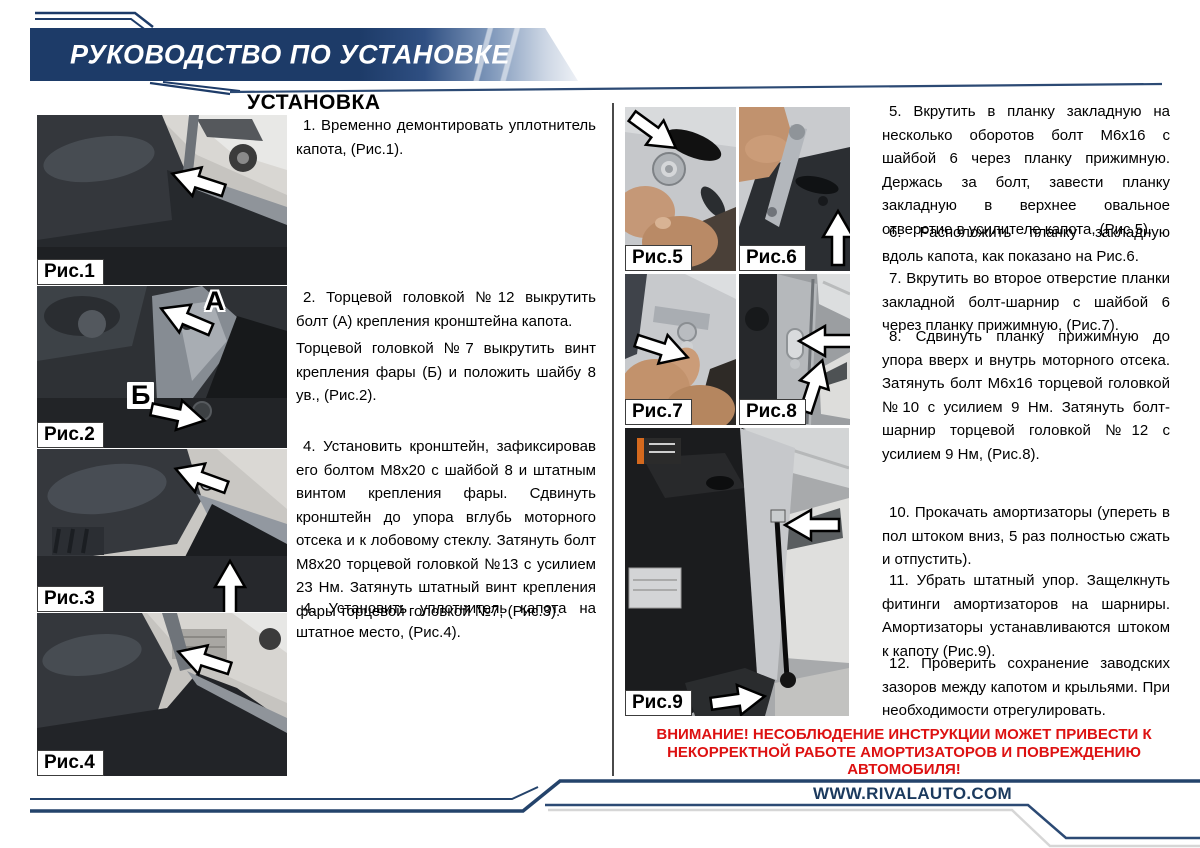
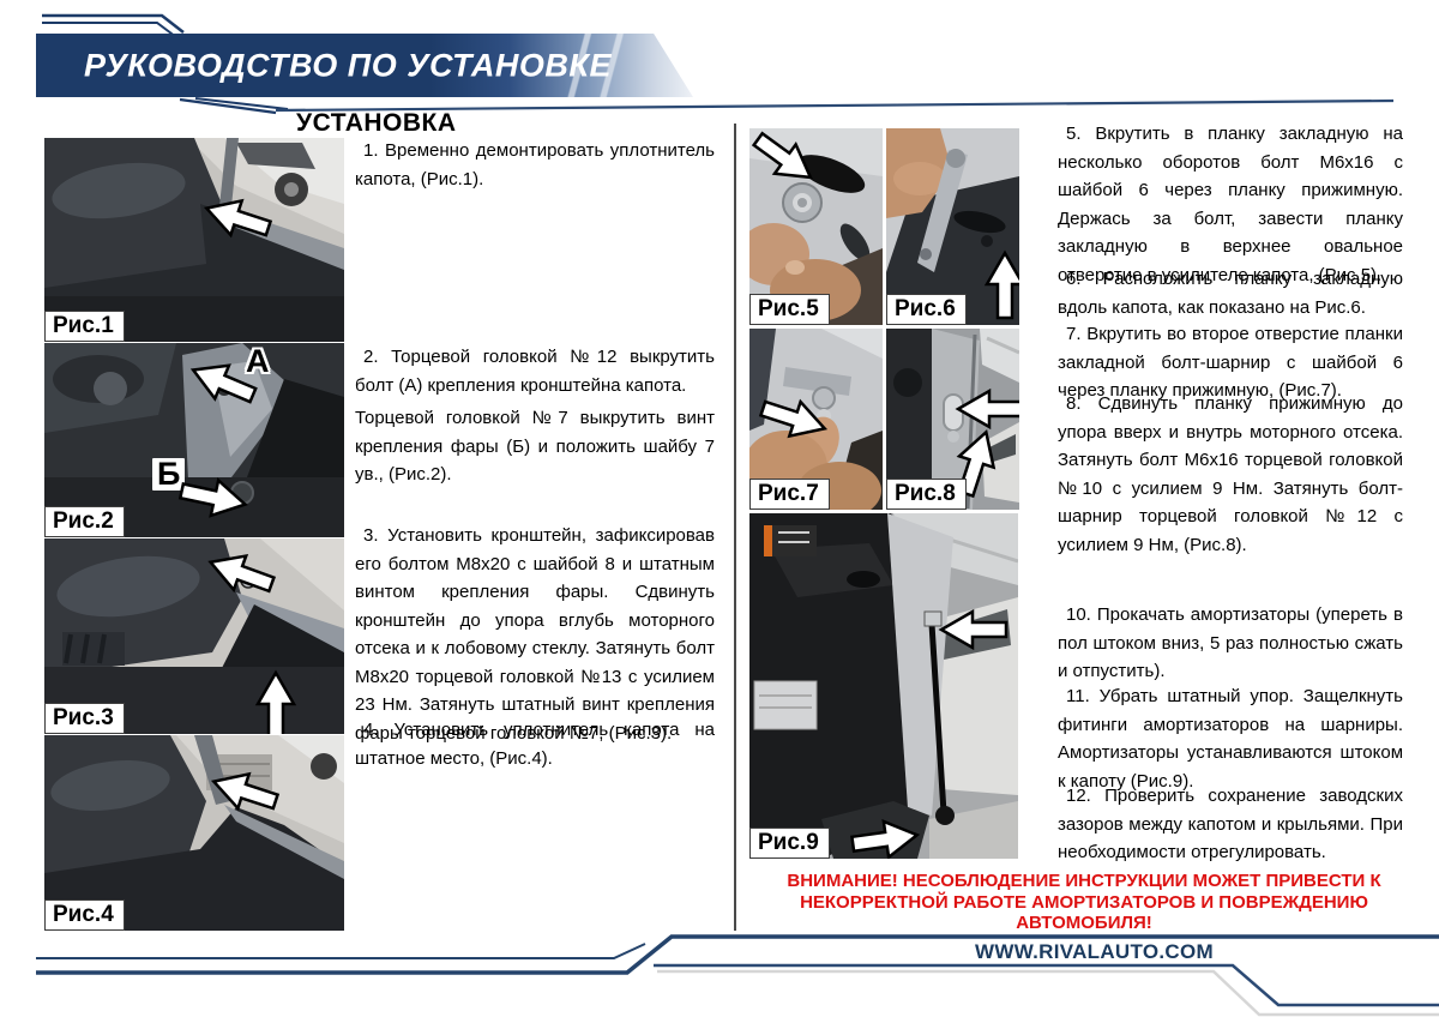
  РУКОВОДСТВО ПО УСТАНОВКЕ
  УСТАНОВКА
  Рис.1
  А
  Б
  Рис.2
  Рис.3
  Рис.4
  Рис.5
  Рис.6
  Рис.7
  Рис.8
  Рис.9
  1. Временно демонтировать уплотнитель капота, (Рис.1).
  2. Торцевой головкой №12 выкрутить болт (А) крепления кронштейна капота.
- Торцевой головкой №7 выкрутить винт крепления фары (Б) и положить шайбу 8 ув., (Рис.2).
+ Торцевой головкой №7 выкрутить винт крепления фары (Б) и положить шайбу 7 ув., (Рис.2).
- 4. Установить кронштейн, зафиксировав его болтом М8х20 с шайбой 8 и штатным винтом крепления фары. Сдвинуть кронштейн до упора вглубь моторного отсека и к лобовому стеклу. Затянуть болт М8х20 торцевой головкой №13 с усилием 23 Нм. Затянуть штатный винт крепления фары торцевой головкой №7, (Рис.3).
+ 3. Установить кронштейн, зафиксировав его болтом М8х20 с шайбой 8 и штатным винтом крепления фары. Сдвинуть кронштейн до упора вглубь моторного отсека и к лобовому стеклу. Затянуть болт М8х20 торцевой головкой №13 с усилием 23 Нм. Затянуть штатный винт крепления фары торцевой головкой №7, (Рис.3).
  4. Установить уплотнитель капота на штатное место, (Рис.4).
  5. Вкрутить в планку закладную на несколько оборотов болт М6х16 с шайбой 6 через планку прижимную. Держась за болт, завести планку закладную в верхнее овальное отверстие в усилителе капота, (Рис.5).
  6. Расположить планку закладную вдоль капота, как показано на Рис.6.
  7. Вкрутить во второе отверстие планки закладной болт-шарнир с шайбой 6 через планку прижимную, (Рис.7).
  8. Сдвинуть планку прижимную до упора вверх и внутрь моторного отсека. Затянуть болт М6х16 торцевой головкой №10 с усилием 9 Нм. Затянуть болт-шарнир торцевой головкой №12 с усилием 9 Нм, (Рис.8).
  10. Прокачать амортизаторы (упереть в пол штоком вниз, 5 раз полностью сжать и отпустить).
  11. Убрать штатный упор. Защелкнуть фитинги амортизаторов на шарниры. Амортизаторы устанавливаются штоком к капоту (Рис.9).
  12. Проверить сохранение заводских зазоров между капотом и крыльями. При необходимости отрегулировать.
  ВНИМАНИЕ! НЕСОБЛЮДЕНИЕ ИНСТРУКЦИИ МОЖЕТ ПРИВЕСТИ К НЕКОРРЕКТНОЙ РАБОТЕ АМОРТИЗАТОРОВ И ПОВРЕЖДЕНИЮ АВТОМОБИЛЯ!
  WWW.RIVALAUTO.COM
